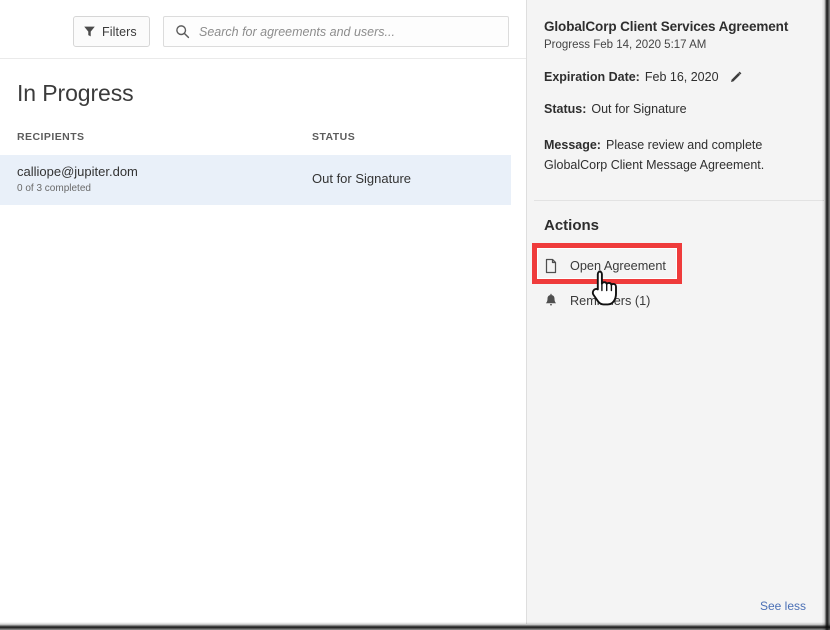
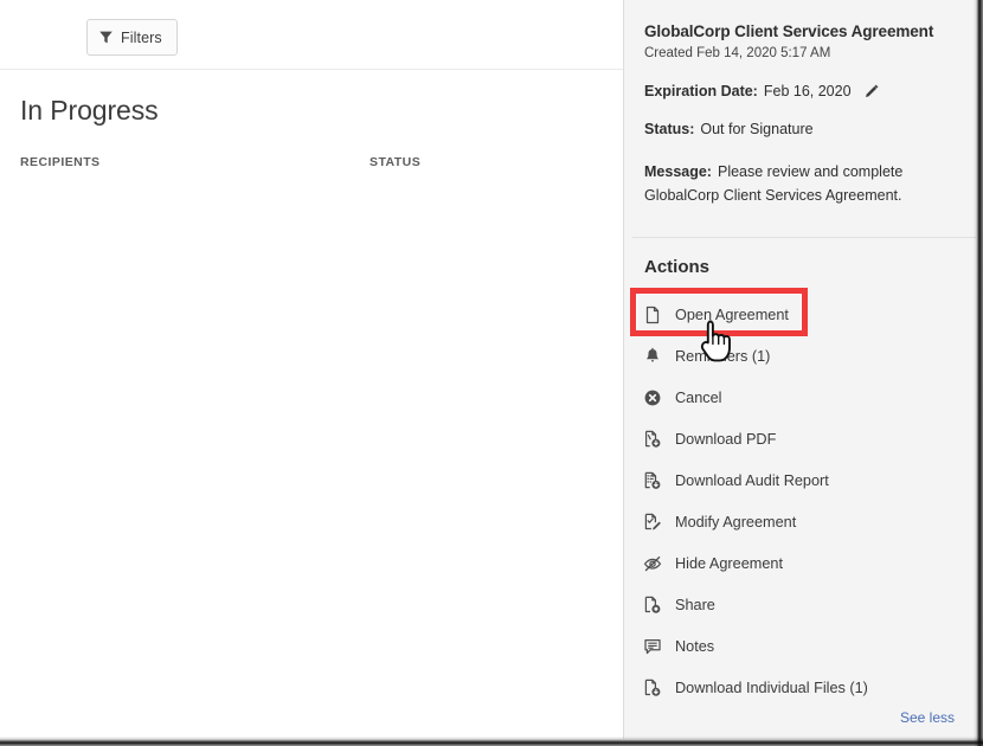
  Filters
- Search for agreements and users...
  In Progress
  RECIPIENTS
  STATUS
- calliope@jupiter.dom
- 0 of 3 completed
- Out for Signature
  GlobalCorp Client Services Agreement
- Progress Feb 14, 2020 5:17 AM
+ Created Feb 14, 2020 5:17 AM
  Expiration Date: Feb 16, 2020
  Status: Out for Signature
- Message: Please review and complete GlobalCorp Client Message Agreement.
+ Message: Please review and complete GlobalCorp Client Services Agreement.
  Actions
  Open Agreement
  Remers (1)
+ Cancel
+ Download PDF
+ Download Audit Report
+ Modify Agreement
+ Hide Agreement
+ Share
+ Notes
+ Download Individual Files (1)
  See less
